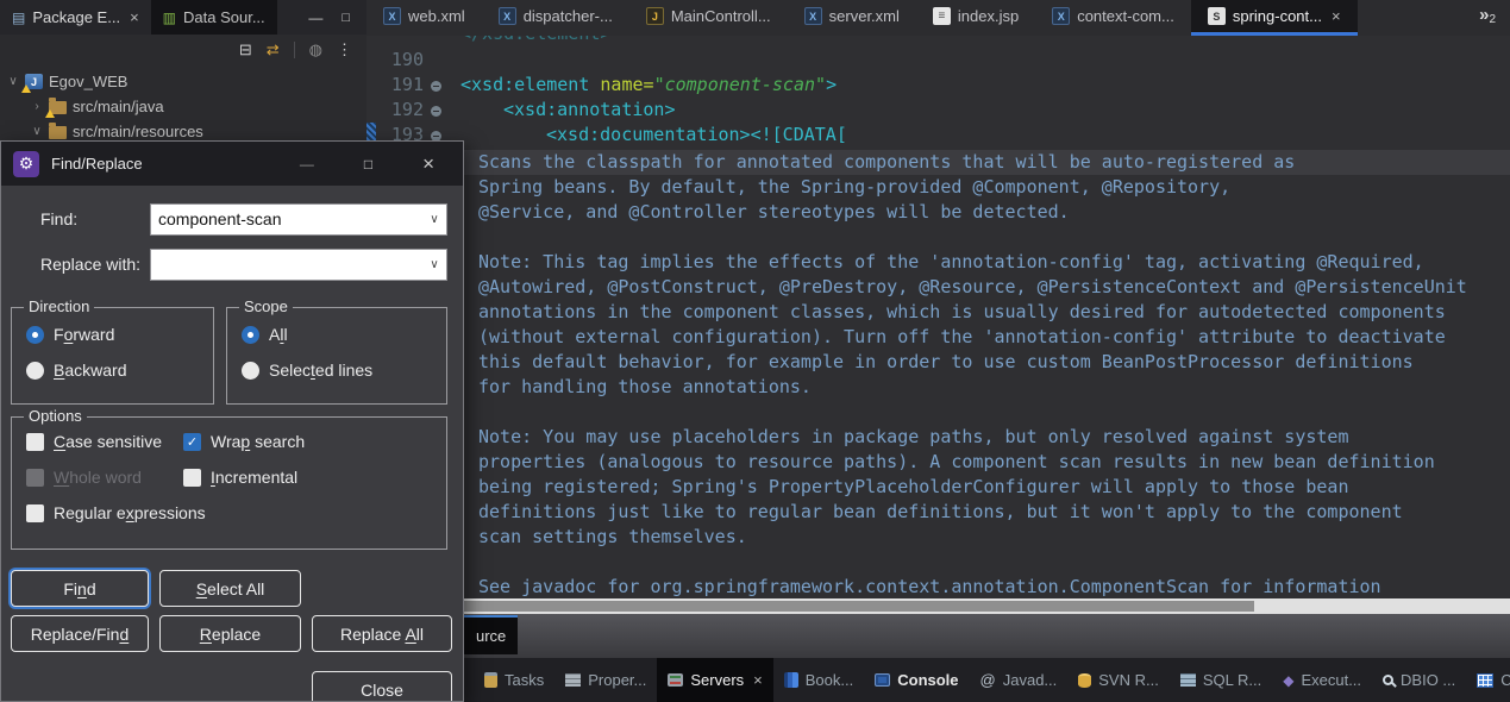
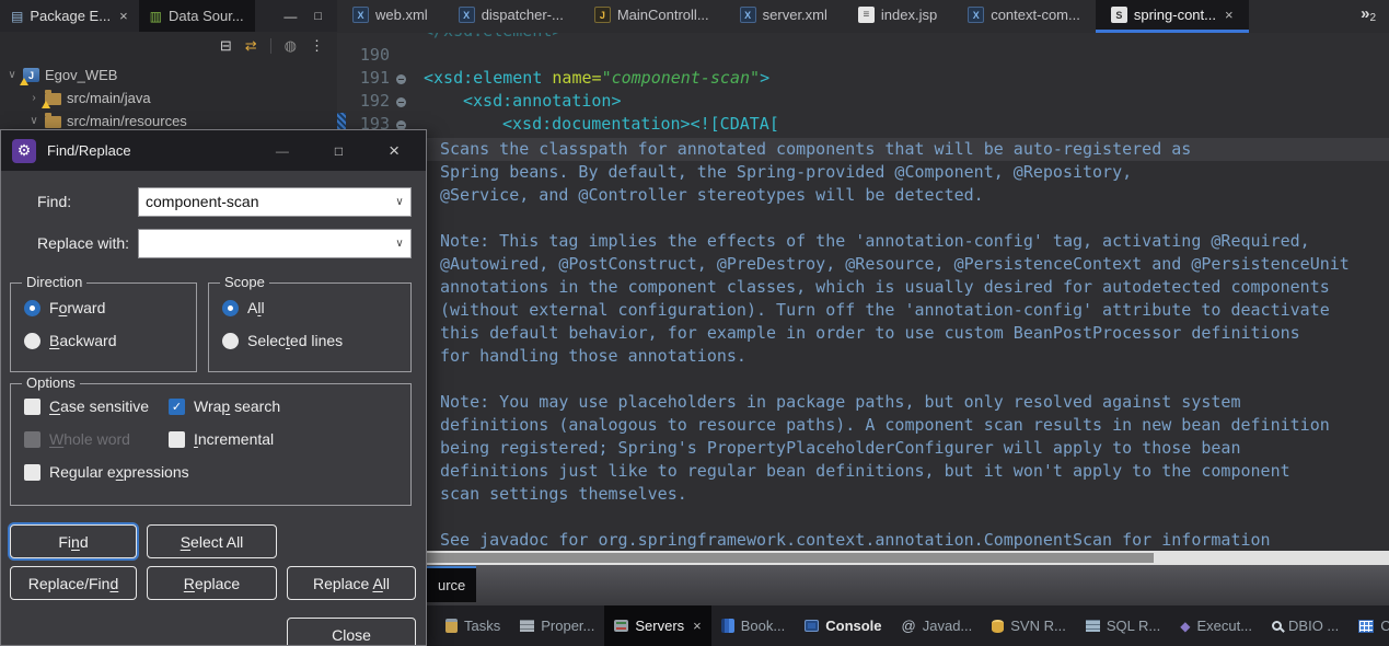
  ▤
  Package E...
  ×
  ▥
  Data Sour...
  —
  □
  ⊟
  ⇄
  ◍
  ⋮
  ∨
  J
  Egov_WEB
  ›
  src/main/java
  ∨
  src/main/resources
  X
  web.xml
  X
  dispatcher-...
  J
  MainControll...
  X
  server.xml
  ≡
  index.jsp
  X
  context-com...
  S
  spring-cont...
  ×
  »
  2
  190
  191
  <xsd:element name="component-scan">
  192
  <xsd:annotation>
  193
  <xsd:documentation><![CDATA[
  Scans the classpath for annotated components that will be auto-registered as
  Spring beans. By default, the Spring-provided @Component, @Repository,
  @Service, and @Controller stereotypes will be detected.
  Note: This tag implies the effects of the 'annotation-config' tag, activating @Required,
  @Autowired, @PostConstruct, @PreDestroy, @Resource, @PersistenceContext and @PersistenceUnit
  annotations in the component classes, which is usually desired for autodetected components
  (without external configuration). Turn off the 'annotation-config' attribute to deactivate
  this default behavior, for example in order to use custom BeanPostProcessor definitions
  for handling those annotations.
  Note: You may use placeholders in package paths, but only resolved against system
- properties (analogous to resource paths). A component scan results in new bean definition
+ definitions (analogous to resource paths). A component scan results in new bean definition
  being registered; Spring's PropertyPlaceholderConfigurer will apply to those bean
  definitions just like to regular bean definitions, but it won't apply to the component
  scan settings themselves.
  See javadoc for org.springframework.context.annotation.ComponentScan for information
  urce
  Tasks
  Proper...
  Servers
  ×
  Book...
  Console
  @
  Javad...
  SVN R...
  SQL R...
  ◆
  Execut...
  DBIO ...
  C
  ⚙
  Find/Replace
  —
  □
  ×
  Find:
  component-scan
  ∨
  Replace with:
  ∨
  Direction
  Forward
  Backward
  Scope
  All
  Selected lines
  Options
  Case sensitive
  Wrap search
  Whole word
  Incremental
  Regular expressions
  Find
  Select All
  Replace/Find
  Replace
  Replace All
  Close
